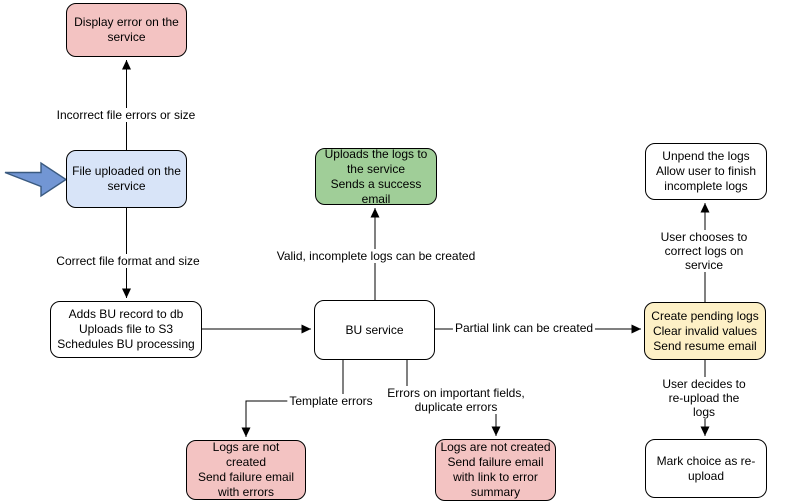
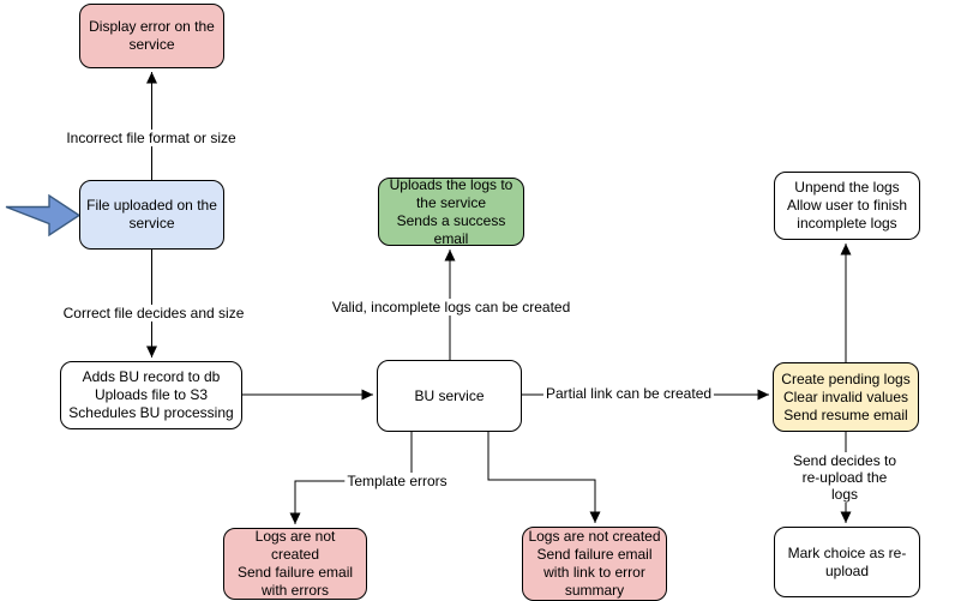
- Incorrect file errors or size
+ Incorrect file format or size
- Correct file format and size
+ Correct file decides and size
  Valid, incomplete logs can be created
  Partial link can be created
  Template errors
- Errors on important fields,
- duplicate errors
- User chooses to correct logs on service
- User decides to re-upload the logs
+ Send decides to re-upload the logs
  Display error on the
  service
  File uploaded on the
  service
  Adds BU record to db
  Uploads file to S3
  Schedules BU processing
  BU service
  Uploads the logs to
  the service
  Sends a success
  email
  Unpend the logs
  Allow user to finish
  incomplete logs
  Create pending logs
  Clear invalid values
  Send resume email
  Mark choice as re-
  upload
  Logs are not created
  Send failure email
  with errors
  Logs are not created
  Send failure email
  with link to error
  summary
